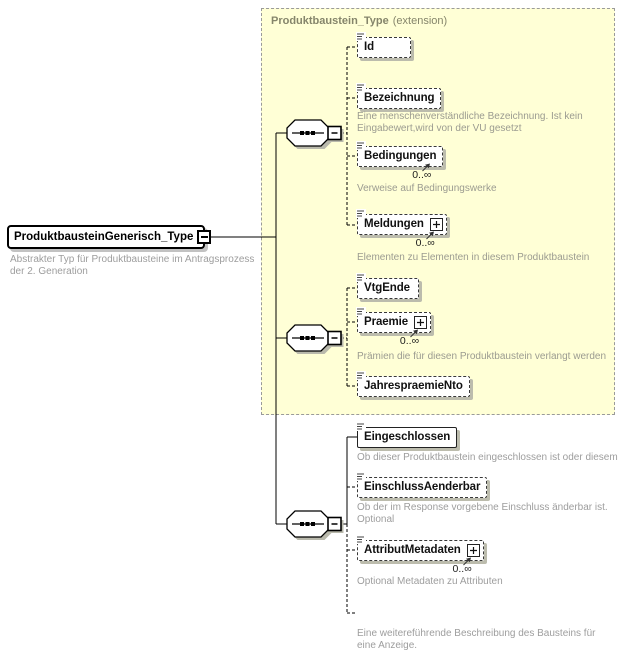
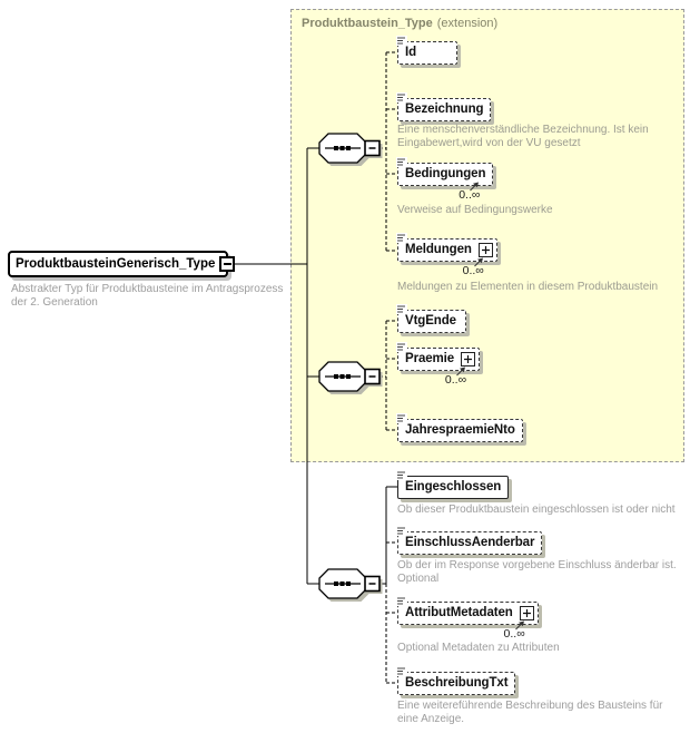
  Produktbaustein_Type (extension)
  ProduktbausteinGenerisch_Type
  Abstrakter Typ für Produktbausteine im Antragsprozess
  der 2. Generation
  Id
  Bezeichnung
  Eine menschenverständliche Bezeichnung. Ist kein
  Eingabewert,wird von der VU gesetzt
  Bedingungen
  0..∞
  Verweise auf Bedingungswerke
  Meldungen
  0..∞
- Elementen zu Elementen in diesem Produktbaustein
+ Meldungen zu Elementen in diesem Produktbaustein
  VtgEnde
  Praemie
  0..∞
- Prämien die für diesen Produktbaustein verlangt werden
  JahrespraemieNto
  Eingeschlossen
- Ob dieser Produktbaustein eingeschlossen ist oder diesem
+ Ob dieser Produktbaustein eingeschlossen ist oder nicht
  EinschlussAenderbar
  Ob der im Response vorgebene Einschluss änderbar ist.
  Optional
  AttributMetadaten
  0..∞
  Optional Metadaten zu Attributen
+ BeschreibungTxt
  Eine weitereführende Beschreibung des Bausteins für
  eine Anzeige.
